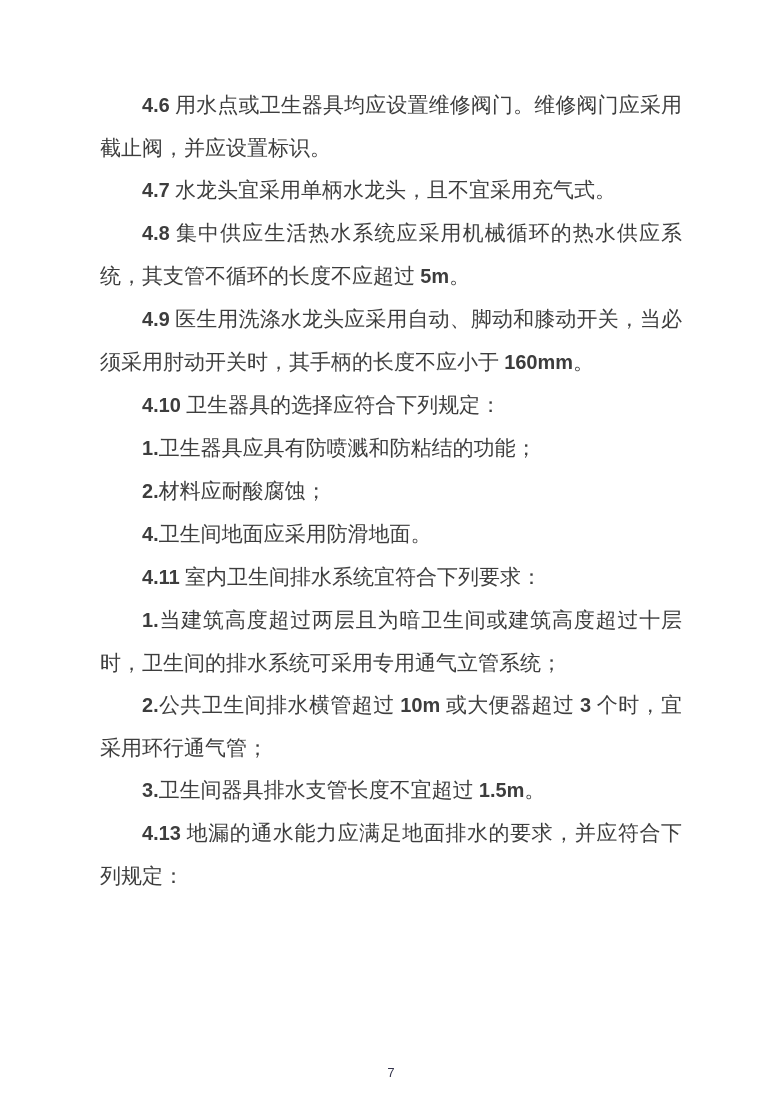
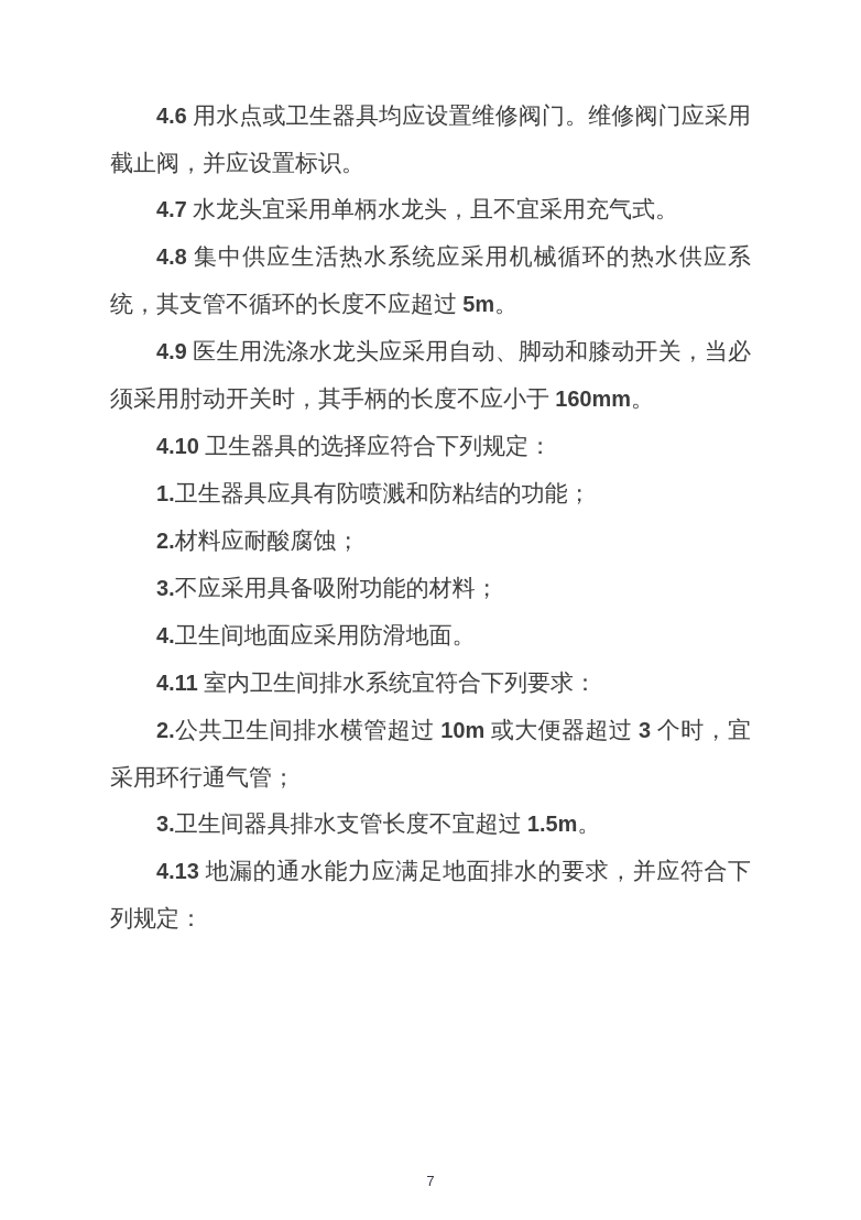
  4.6 用水点或卫生器具均应设置维修阀门。维修阀门应采用截止阀，并应设置标识。
  4.7 水龙头宜采用单柄水龙头，且不宜采用充气式。
  4.8 集中供应生活热水系统应采用机械循环的热水供应系统，其支管不循环的长度不应超过 5m。
  4.9 医生用洗涤水龙头应采用自动、脚动和膝动开关，当必须采用肘动开关时，其手柄的长度不应小于 160mm。
  4.10 卫生器具的选择应符合下列规定：
  1.卫生器具应具有防喷溅和防粘结的功能；
  2.材料应耐酸腐蚀；
+ 3.不应采用具备吸附功能的材料；
  4.卫生间地面应采用防滑地面。
  4.11 室内卫生间排水系统宜符合下列要求：
- 1.当建筑高度超过两层且为暗卫生间或建筑高度超过十层时，卫生间的排水系统可采用专用通气立管系统；
  2.公共卫生间排水横管超过 10m 或大便器超过 3 个时，宜采用环行通气管；
  3.卫生间器具排水支管长度不宜超过 1.5m。
  4.13 地漏的通水能力应满足地面排水的要求，并应符合下列规定：
  7
